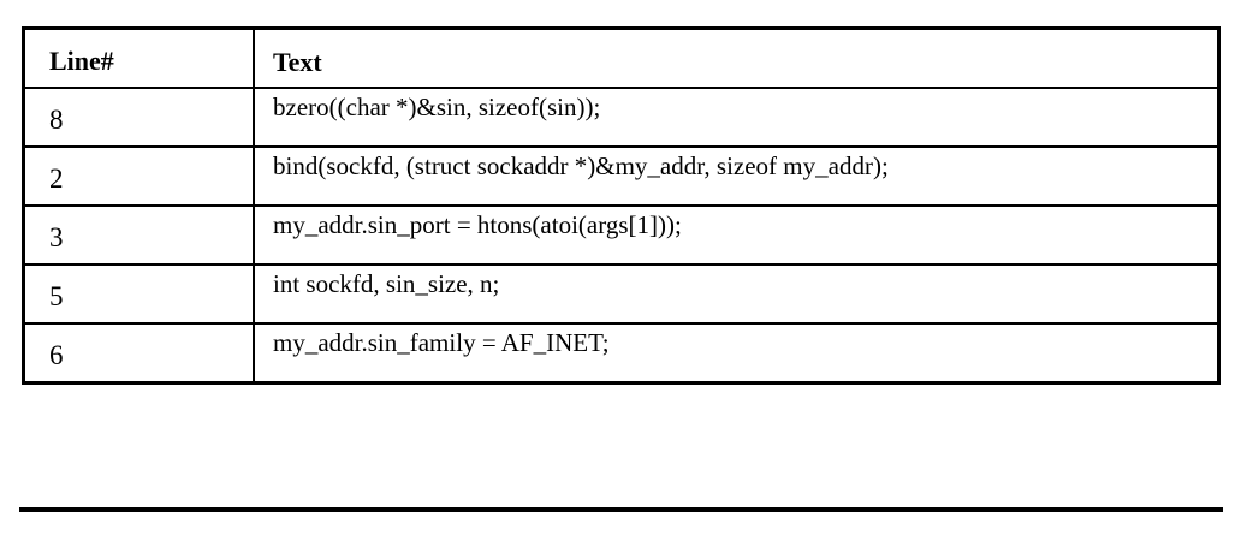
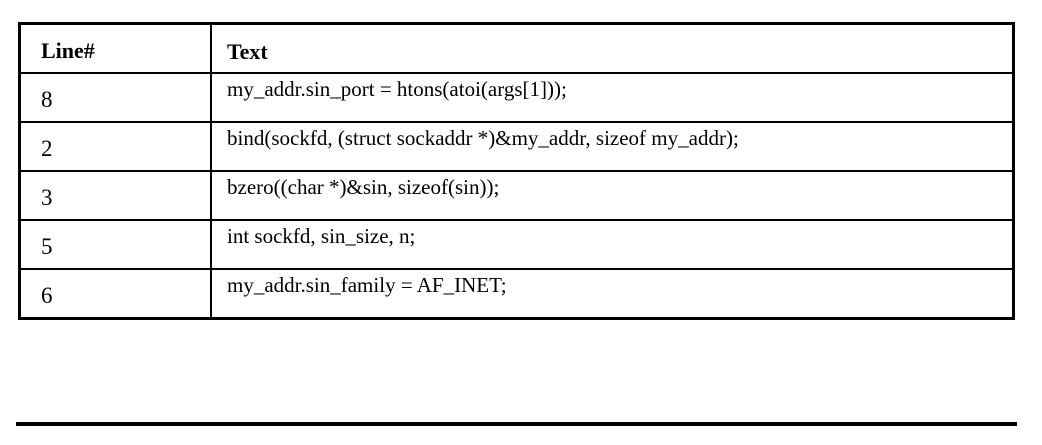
  Line#
  Text
  8
- bzero((char *)&sin, sizeof(sin));
+ my_addr.sin_port = htons(atoi(args[1]));
  2
  bind(sockfd, (struct sockaddr *)&my_addr, sizeof my_addr);
  3
- my_addr.sin_port = htons(atoi(args[1]));
+ bzero((char *)&sin, sizeof(sin));
  5
  int sockfd, sin_size, n;
  6
  my_addr.sin_family = AF_INET;
